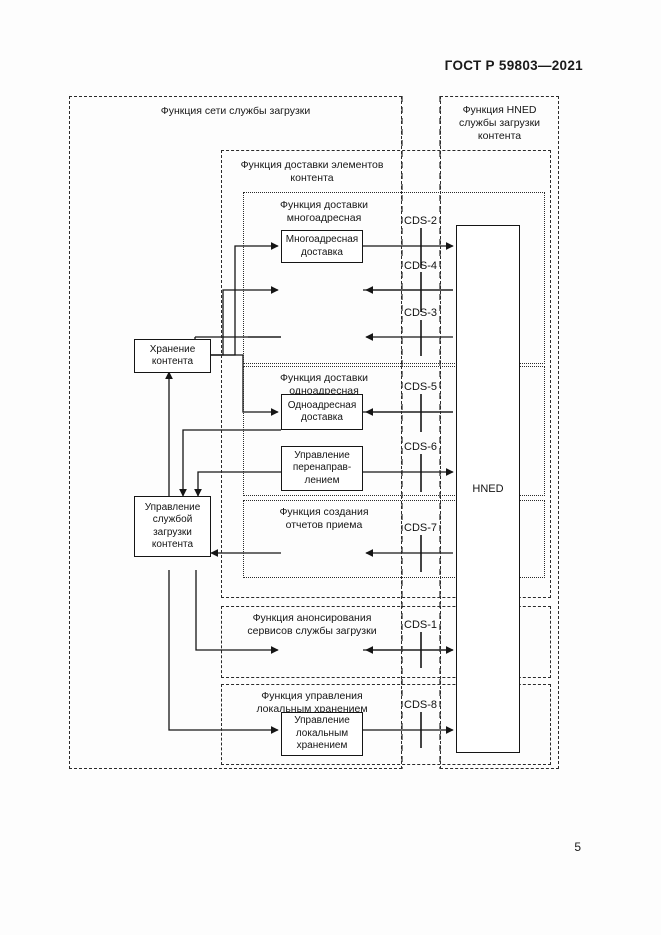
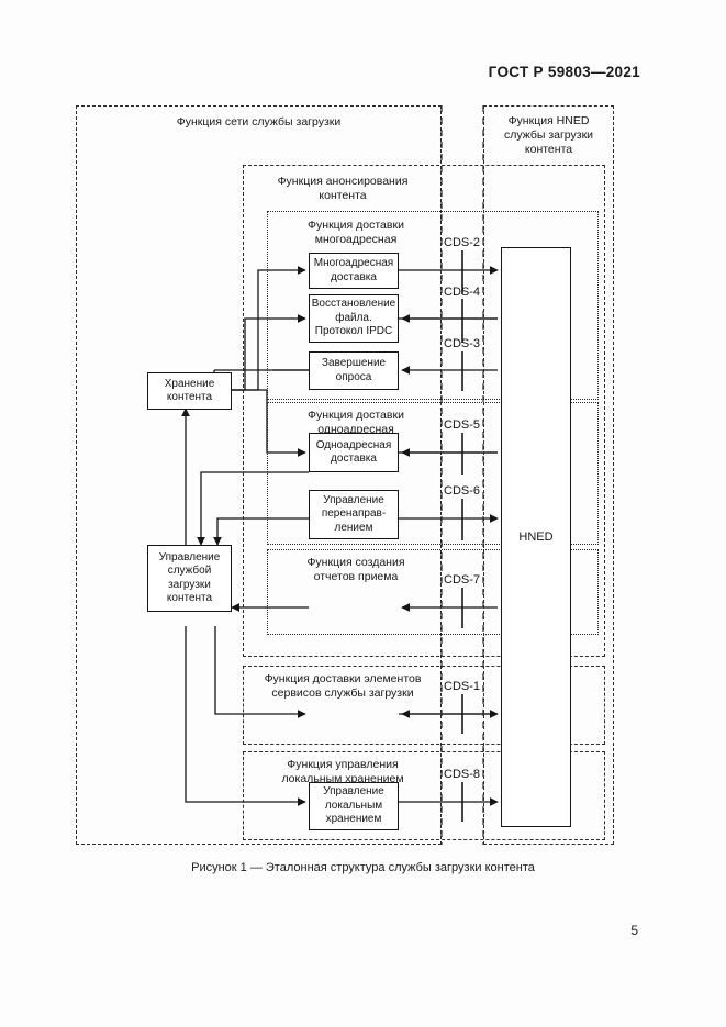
  ГОСТ Р 59803—2021
  Функция сети службы загрузки
  Функция HNED
  службы загрузки
  контента
- Функция доставки элементов
+ Функция анонсирования
  контента
  Функция доставки
  многоадресная
  Функция доставки
  одноадресная
  Функция создания
  отчетов приема
- Функция анонсирования
+ Функция доставки элементов
  сервисов службы загрузки
  Функция управления
  локальным хранением
  Хранение
  контента
  Управление
  службой
  загрузки
  контента
  Многоадресная
  доставка
+ Восстановление
+ файла.
+ Протокол IPDC
+ Завершение
+ опроса
  Одноадресная
  доставка
  Управление
  перенаправ-
  лением
  Управление
  локальным
  хранением
  HNED
  CDS-2
  CDS-4
  CDS-3
  CDS-5
  CDS-6
  CDS-7
  CDS-1
  CDS-8
+ Рисунок 1 — Эталонная структура службы загрузки контента
  5
